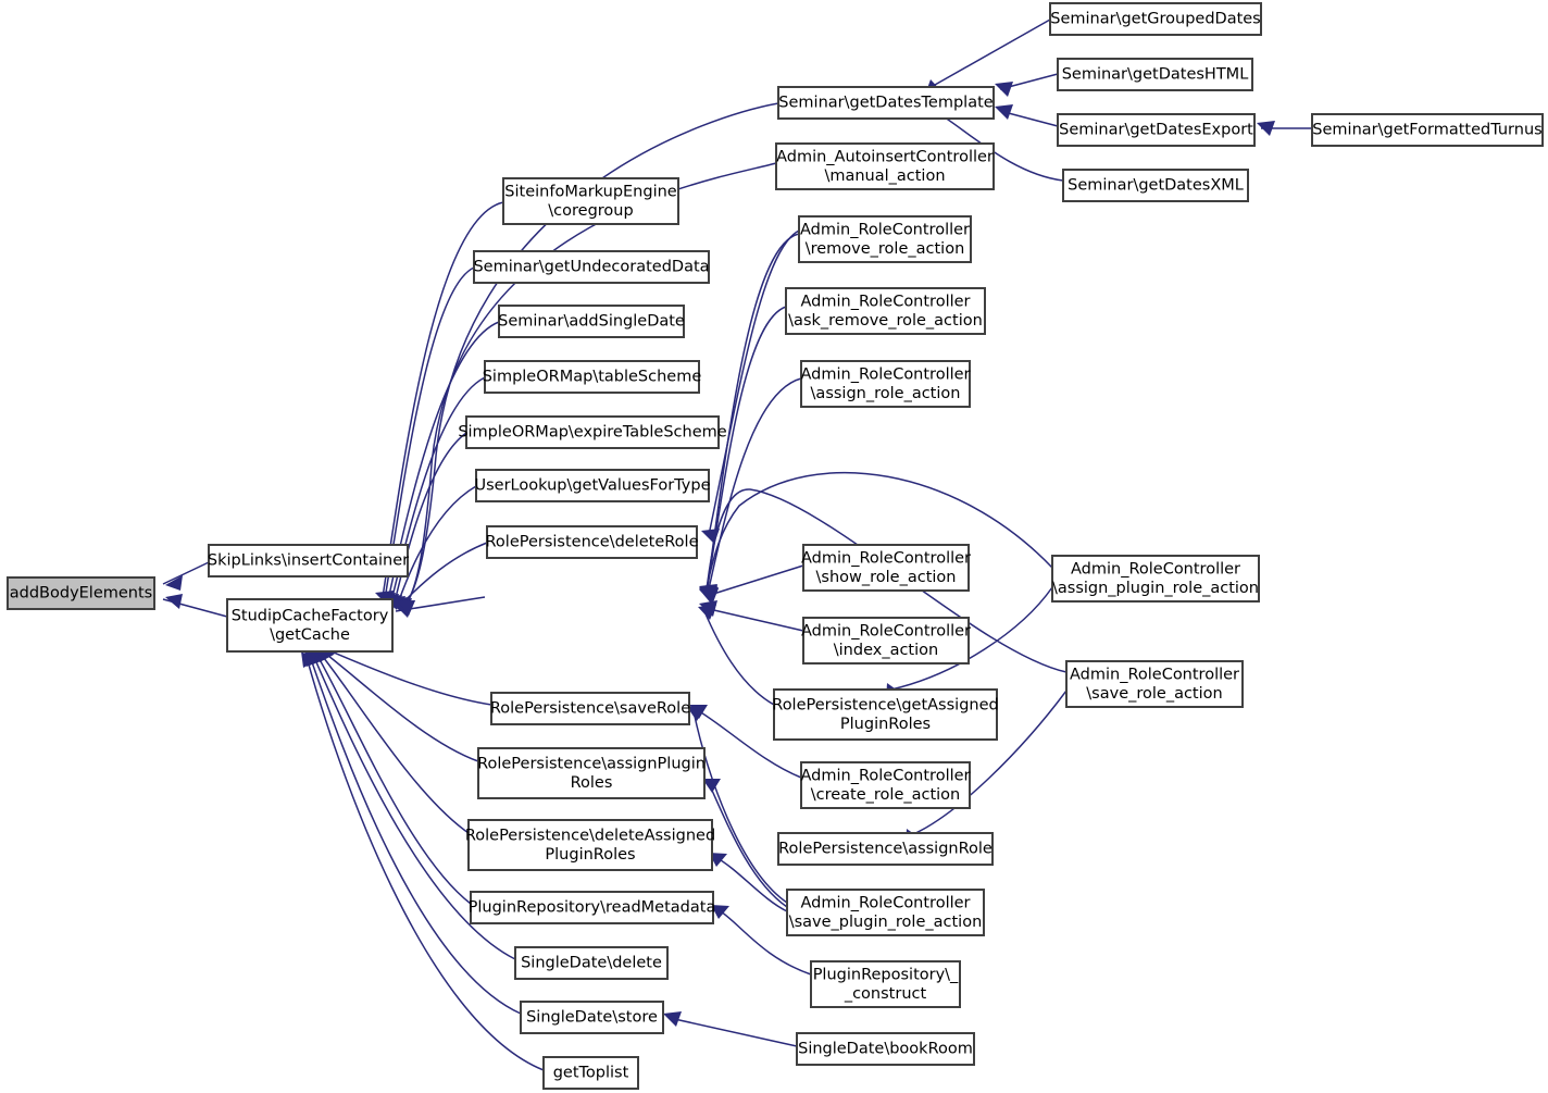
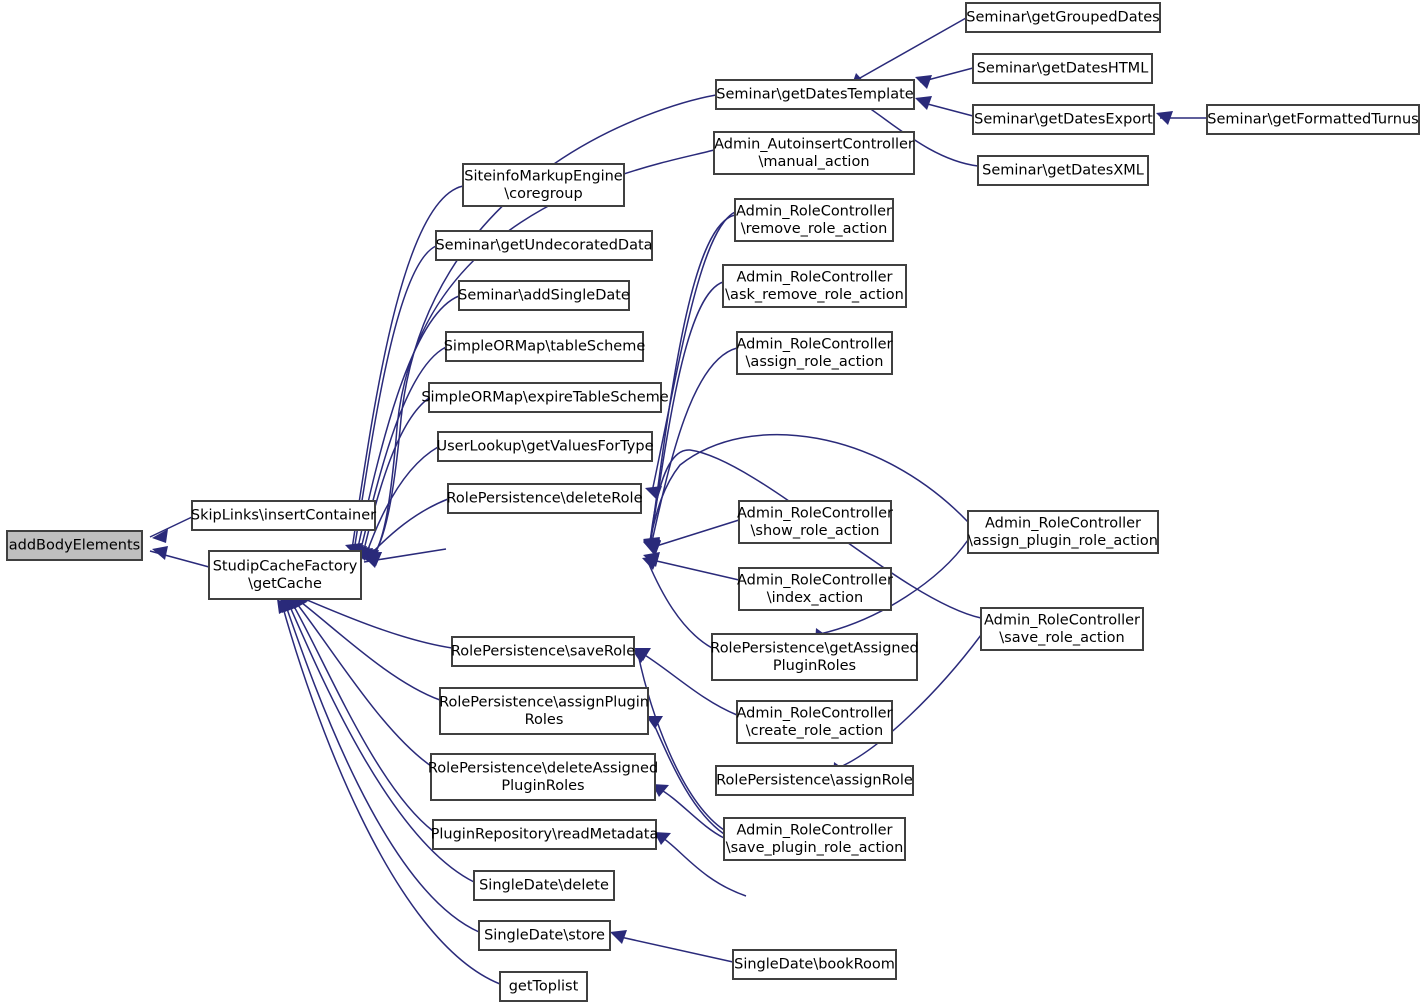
  addBodyElements
  SkipLinks\insertContainer
  StudipCacheFactory
  \getCache
  SiteinfoMarkupEngine
  \coregroup
  Seminar\getUndecoratedData
  Seminar\addSingleDate
  SimpleORMap\tableScheme
  SimpleORMap\expireTableScheme
  UserLookup\getValuesForType
  RolePersistence\deleteRole
  RolePersistence\saveRole
  RolePersistence\assignPlugin
  Roles
  RolePersistence\deleteAssigned
  PluginRoles
  PluginRepository\readMetadata
  SingleDate\delete
  SingleDate\store
  getToplist
  Seminar\getDatesTemplate
  Admin_AutoinsertController
  \manual_action
  Admin_RoleController
  \remove_role_action
  Admin_RoleController
  \ask_remove_role_action
  Admin_RoleController
  \assign_role_action
  Admin_RoleController
  \show_role_action
  Admin_RoleController
  \index_action
  RolePersistence\getAssigned
  PluginRoles
  Admin_RoleController
  \create_role_action
  RolePersistence\assignRole
  Admin_RoleController
  \save_plugin_role_action
- PluginRepository\_
- _construct
  SingleDate\bookRoom
  Seminar\getGroupedDates
  Seminar\getDatesHTML
  Seminar\getDatesExport
  Seminar\getDatesXML
  Admin_RoleController
  \assign_plugin_role_action
  Admin_RoleController
  \save_role_action
  Seminar\getFormattedTurnus
